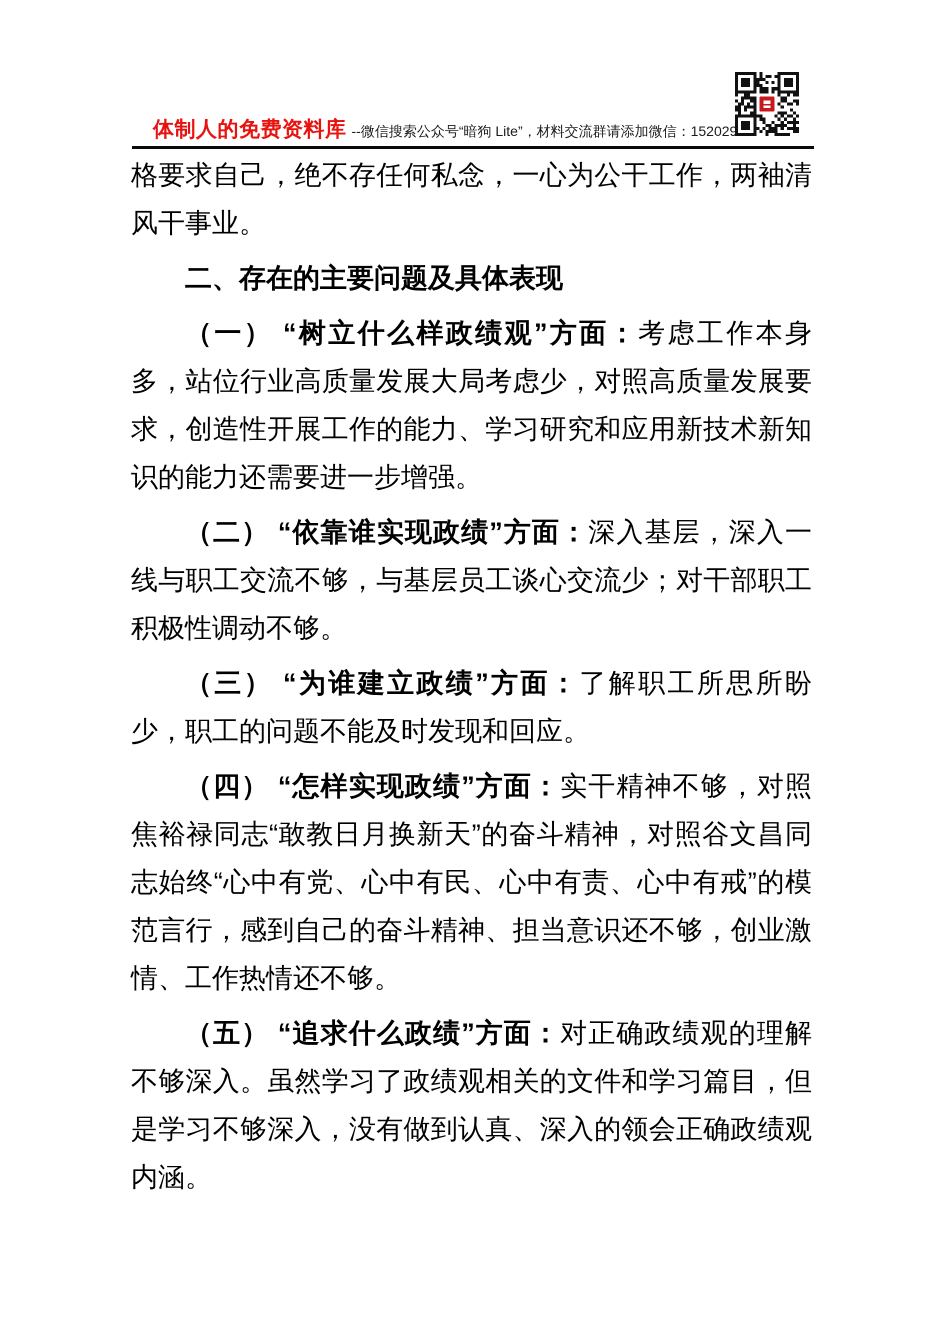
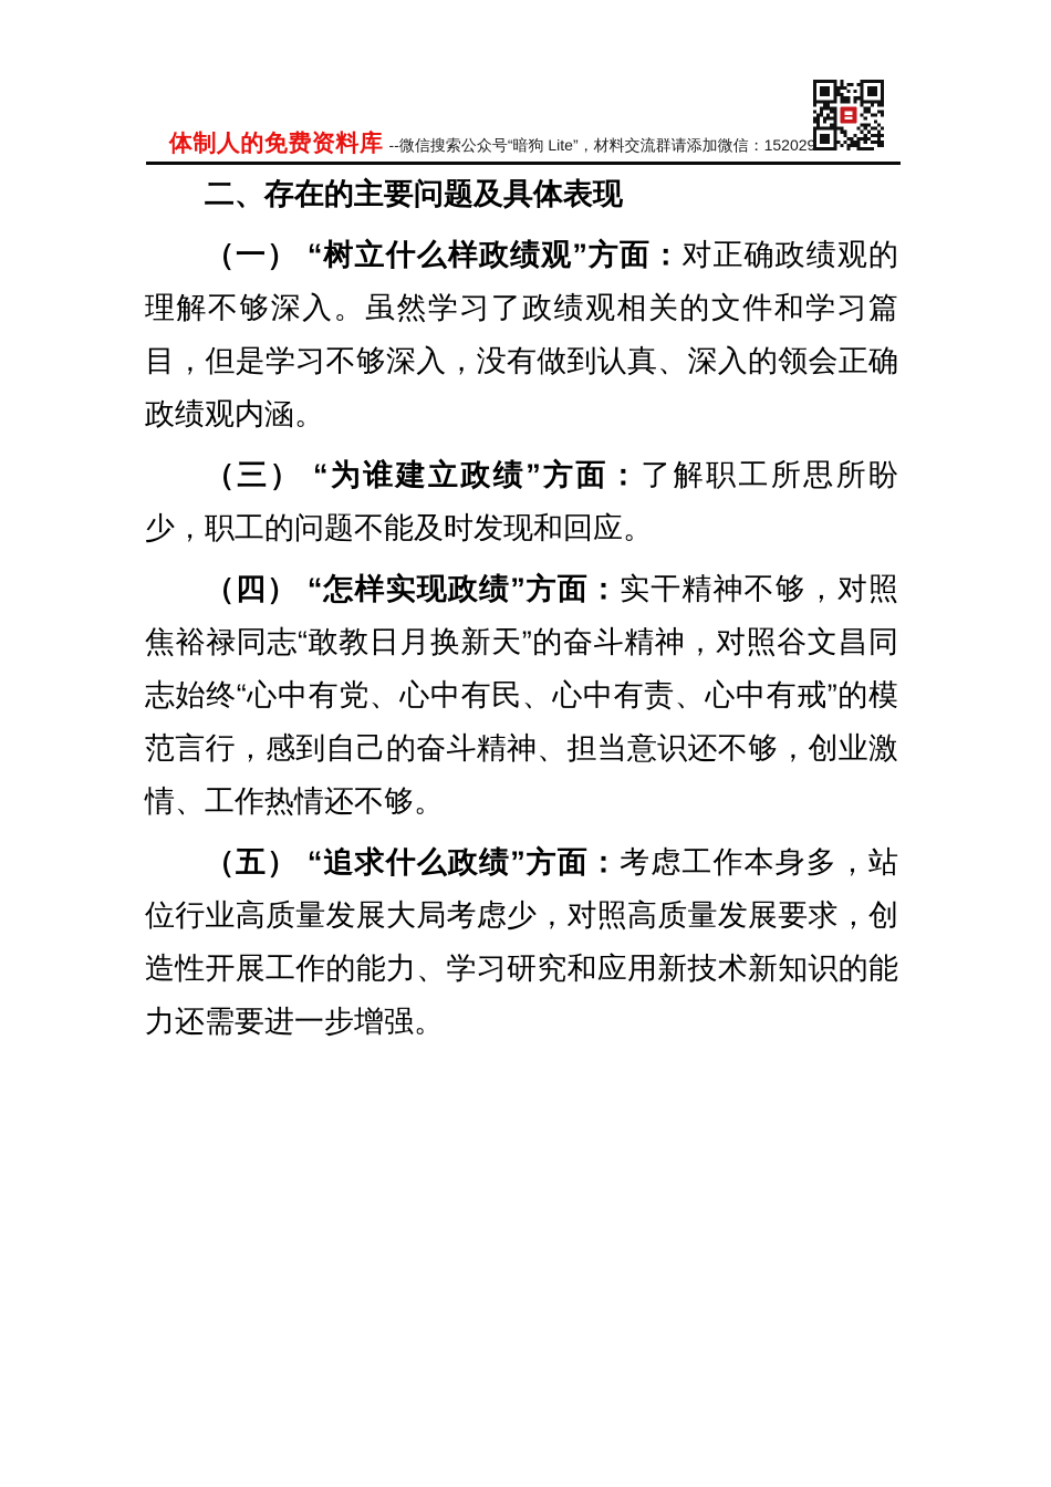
  体制人的免费资料库
  --微信搜索公众号“暗狗 Lite”，材料交流群请添加微信：152029
- 格要求自己，绝不存任何私念，一心为公干工作，两袖清风干事业。
  二、存在的主要问题及具体表现
- （一） “树立什么样政绩观”方面：考虑工作本身多，站位行业高质量发展大局考虑少，对照高质量发展要求，创造性开展工作的能力、学习研究和应用新技术新知识的能力还需要进一步增强。
+ （一） “树立什么样政绩观”方面：对正确政绩观的理解不够深入。虽然学习了政绩观相关的文件和学习篇目，但是学习不够深入，没有做到认真、深入的领会正确政绩观内涵。
- （二） “依靠谁实现政绩”方面：深入基层，深入一线与职工交流不够，与基层员工谈心交流少；对干部职工积极性调动不够。
  （三） “为谁建立政绩”方面：了解职工所思所盼少，职工的问题不能及时发现和回应。
  （四） “怎样实现政绩”方面：实干精神不够，对照焦裕禄同志“敢教日月换新天”的奋斗精神，对照谷文昌同志始终“心中有党、心中有民、心中有责、心中有戒”的模范言行，感到自己的奋斗精神、担当意识还不够，创业激情、工作热情还不够。
- （五） “追求什么政绩”方面：对正确政绩观的理解不够深入。虽然学习了政绩观相关的文件和学习篇目，但是学习不够深入，没有做到认真、深入的领会正确政绩观内涵。
+ （五） “追求什么政绩”方面：考虑工作本身多，站位行业高质量发展大局考虑少，对照高质量发展要求，创造性开展工作的能力、学习研究和应用新技术新知识的能力还需要进一步增强。
